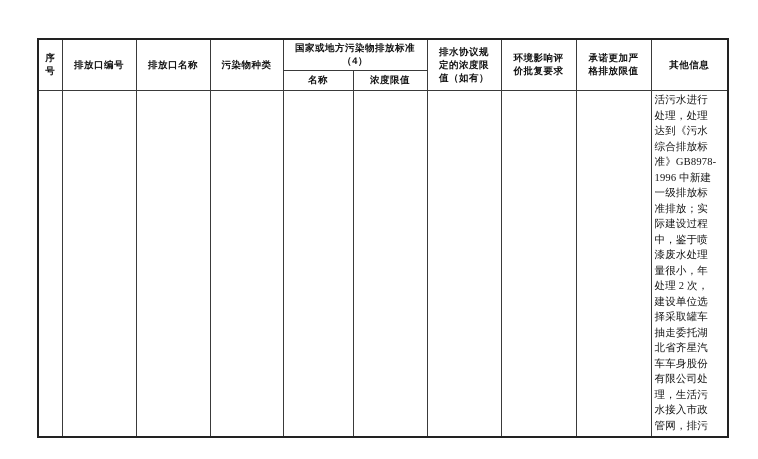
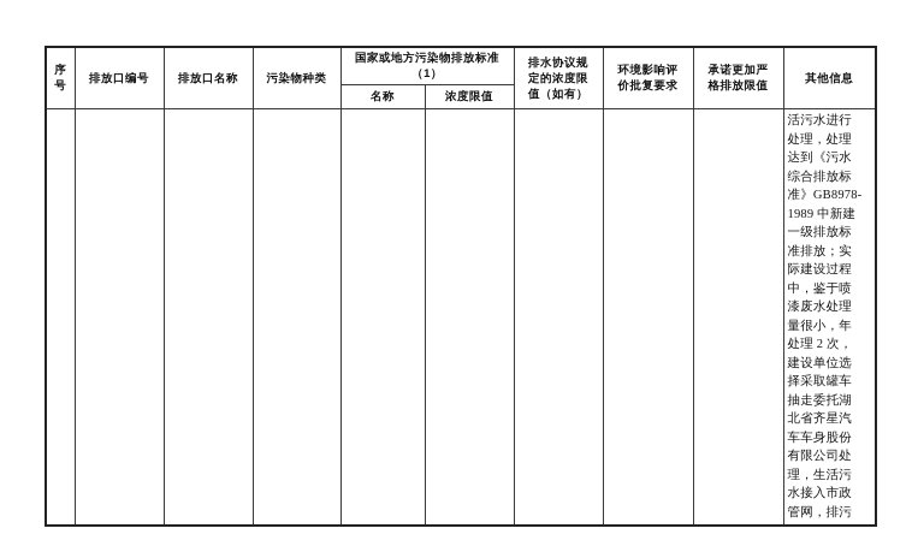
- 序号	排放口编号	排放口名称	污染物种类	国家或地方污染物排放标准 （4）	排水协议规 定的浓度限 值（如有）	环境影响评 价批复要求	承诺更加严 格排放限值	其他信息
+ 序号	排放口编号	排放口名称	污染物种类	国家或地方污染物排放标准 （1）	排水协议规 定的浓度限 值（如有）	环境影响评 价批复要求	承诺更加严 格排放限值	其他信息
  名称	浓度限值
- 									活污水进行 处理，处理 达到《污水 综合排放标 准》GB8978- 1996 中新建 一级排放标 准排放；实 际建设过程 中，鉴于喷 漆废水处理 量很小，年 处理 2 次， 建设单位选 择采取罐车 抽走委托湖 北省齐星汽 车车身股份 有限公司处 理，生活污 水接入市政 管网，排污
+ 									活污水进行 处理，处理 达到《污水 综合排放标 准》GB8978- 1989 中新建 一级排放标 准排放；实 际建设过程 中，鉴于喷 漆废水处理 量很小，年 处理 2 次， 建设单位选 择采取罐车 抽走委托湖 北省齐星汽 车车身股份 有限公司处 理，生活污 水接入市政 管网，排污
